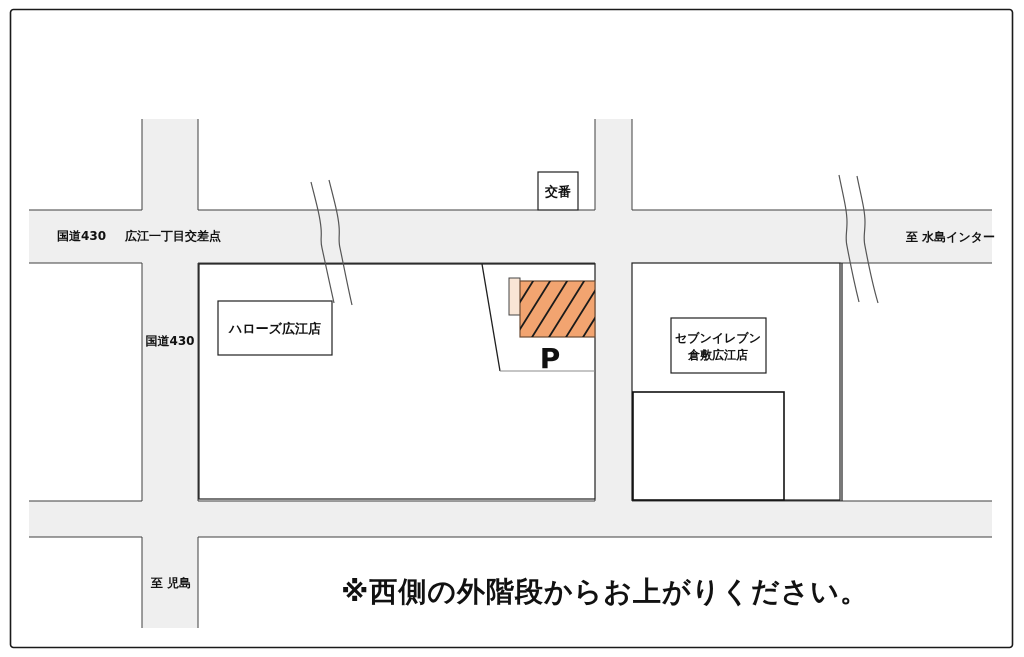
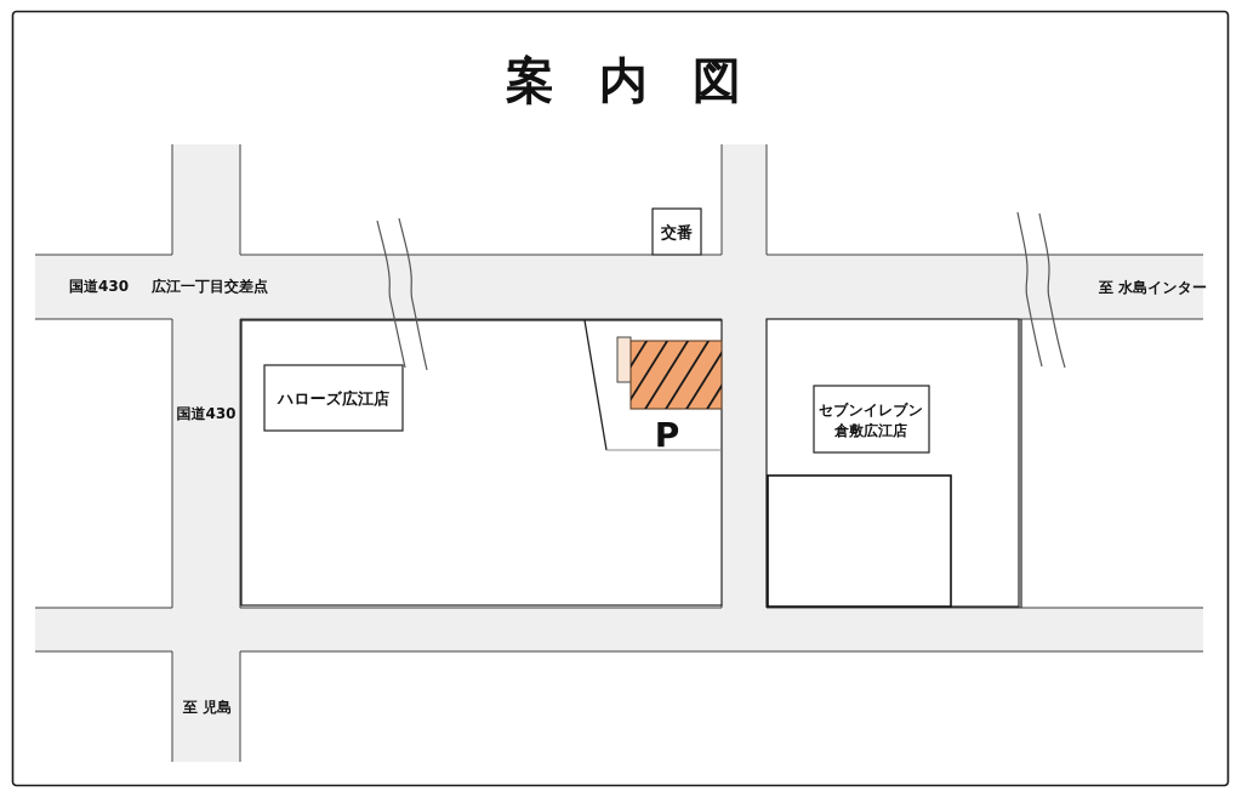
+ 案内図
  国道430
  広江一丁目交差点
  至 水島インター
  国道430
  至 児島
  交番
  ハローズ広江店
  セブンイレブン
  倉敷広江店
  P
- ※西側の外階段からお上がりください。
